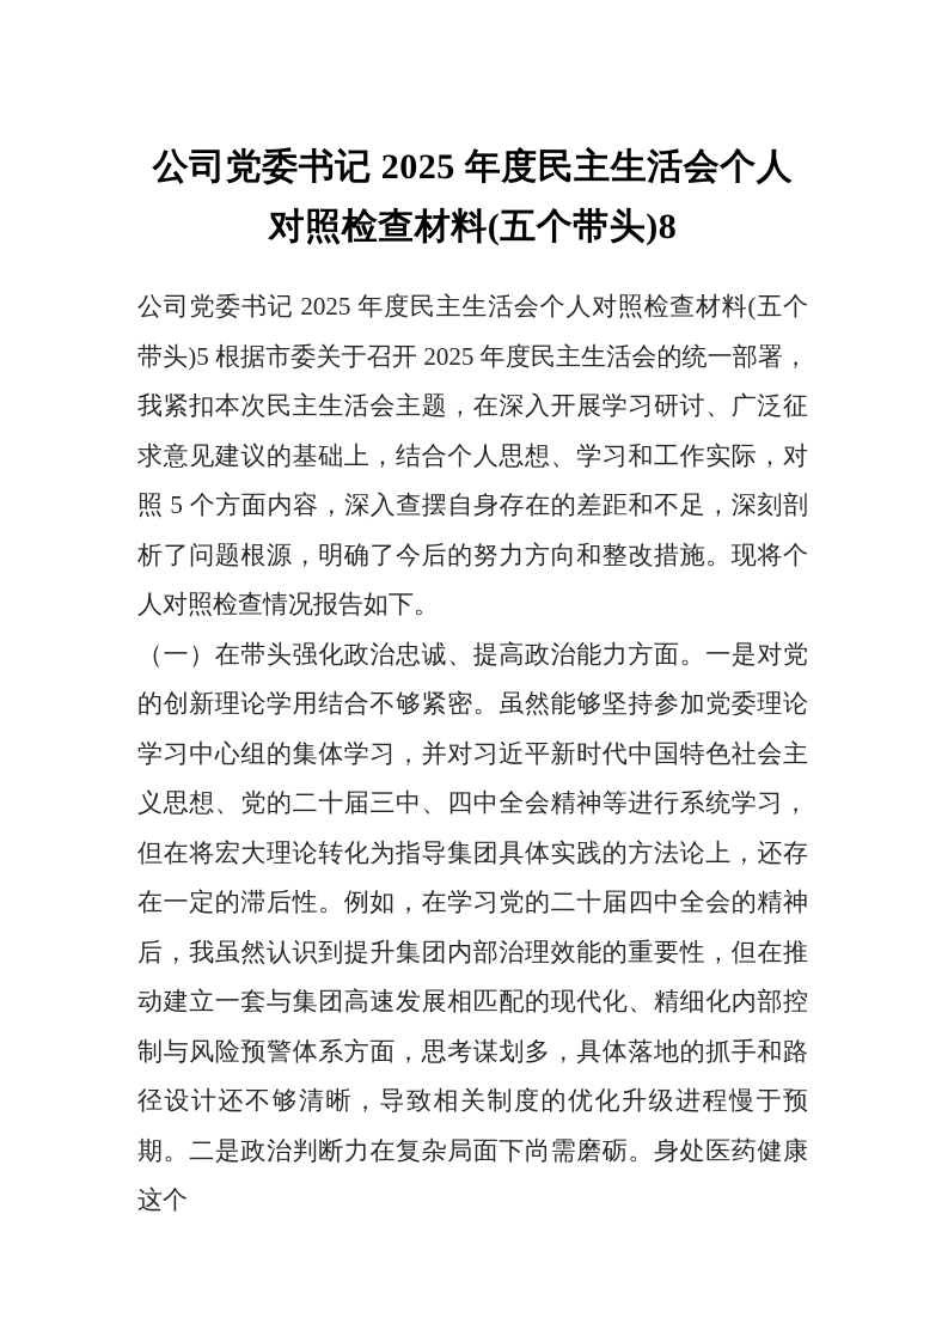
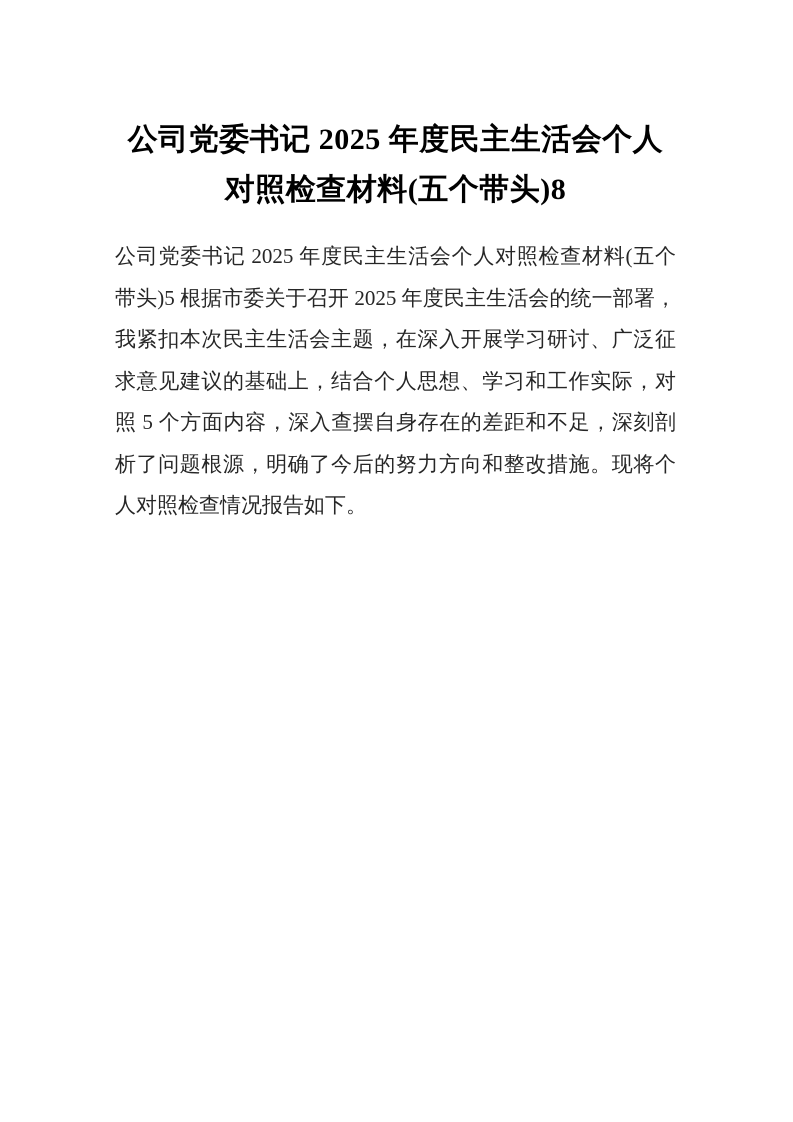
  公司党委书记 2025 年度民主生活会个人对照检查材料(五个带头)8
  公司党委书记 2025 年度民主生活会个人对照检查材料(五个带头)5 根据市委关于召开 2025 年度民主生活会的统一部署，我紧扣本次民主生活会主题，在深入开展学习研讨、广泛征求意见建议的基础上，结合个人思想、学习和工作实际，对照 5 个方面内容，深入查摆自身存在的差距和不足，深刻剖析了问题根源，明确了今后的努力方向和整改措施。现将个人对照检查情况报告如下。
- （一）在带头强化政治忠诚、提高政治能力方面。一是对党的创新理论学用结合不够紧密。虽然能够坚持参加党委理论学习中心组的集体学习，并对习近平新时代中国特色社会主义思想、党的二十届三中、四中全会精神等进行系统学习，但在将宏大理论转化为指导集团具体实践的方法论上，还存在一定的滞后性。例如，在学习党的二十届四中全会的精神后，我虽然认识到提升集团内部治理效能的重要性，但在推动建立一套与集团高速发展相匹配的现代化、精细化内部控制与风险预警体系方面，思考谋划多，具体落地的抓手和路径设计还不够清晰，导致相关制度的优化升级进程慢于预期。二是政治判断力在复杂局面下尚需磨砺。身处医药健康这个
